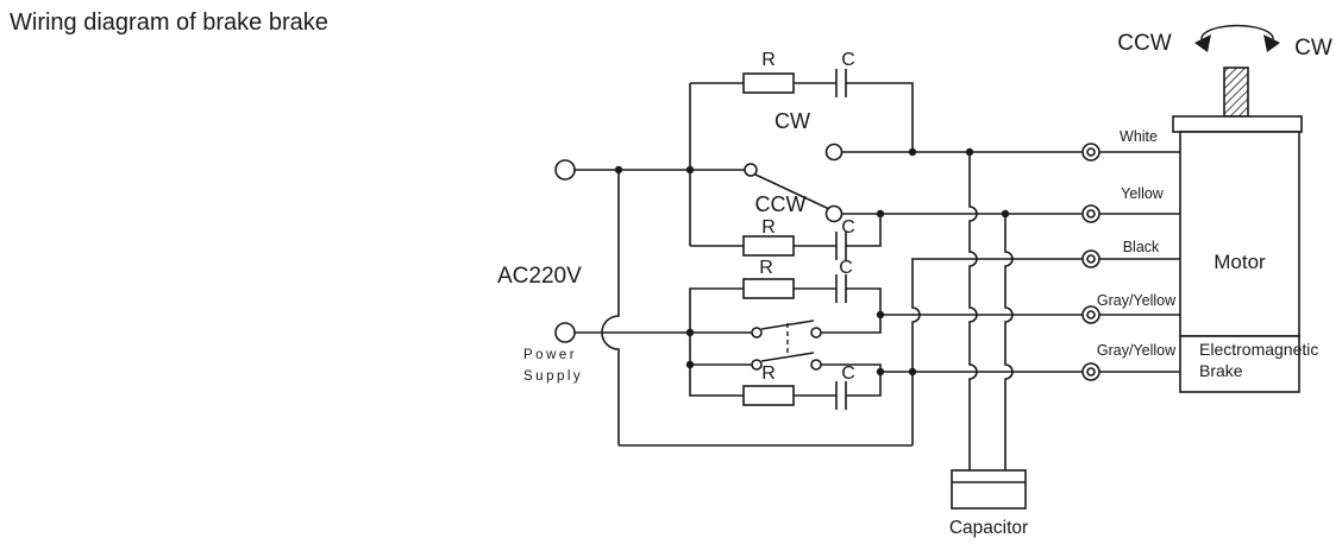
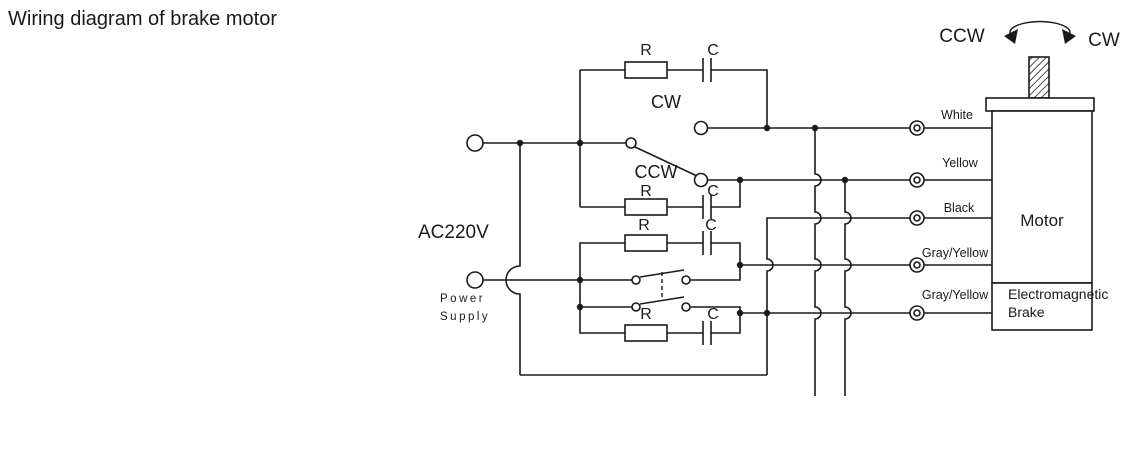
- Wiring diagram of brake brake
+ Wiring diagram of brake motor
  CCW
  CW
  AC220V
  Power
  Supply
  CW
  CCW
  R
  C
  R
  C
  R
  C
  R
  C
  White
  Yellow
  Black
  Gray/Yellow
  Gray/Yellow
  Motor
  Electromagnetic
  Brake
- Capacitor
